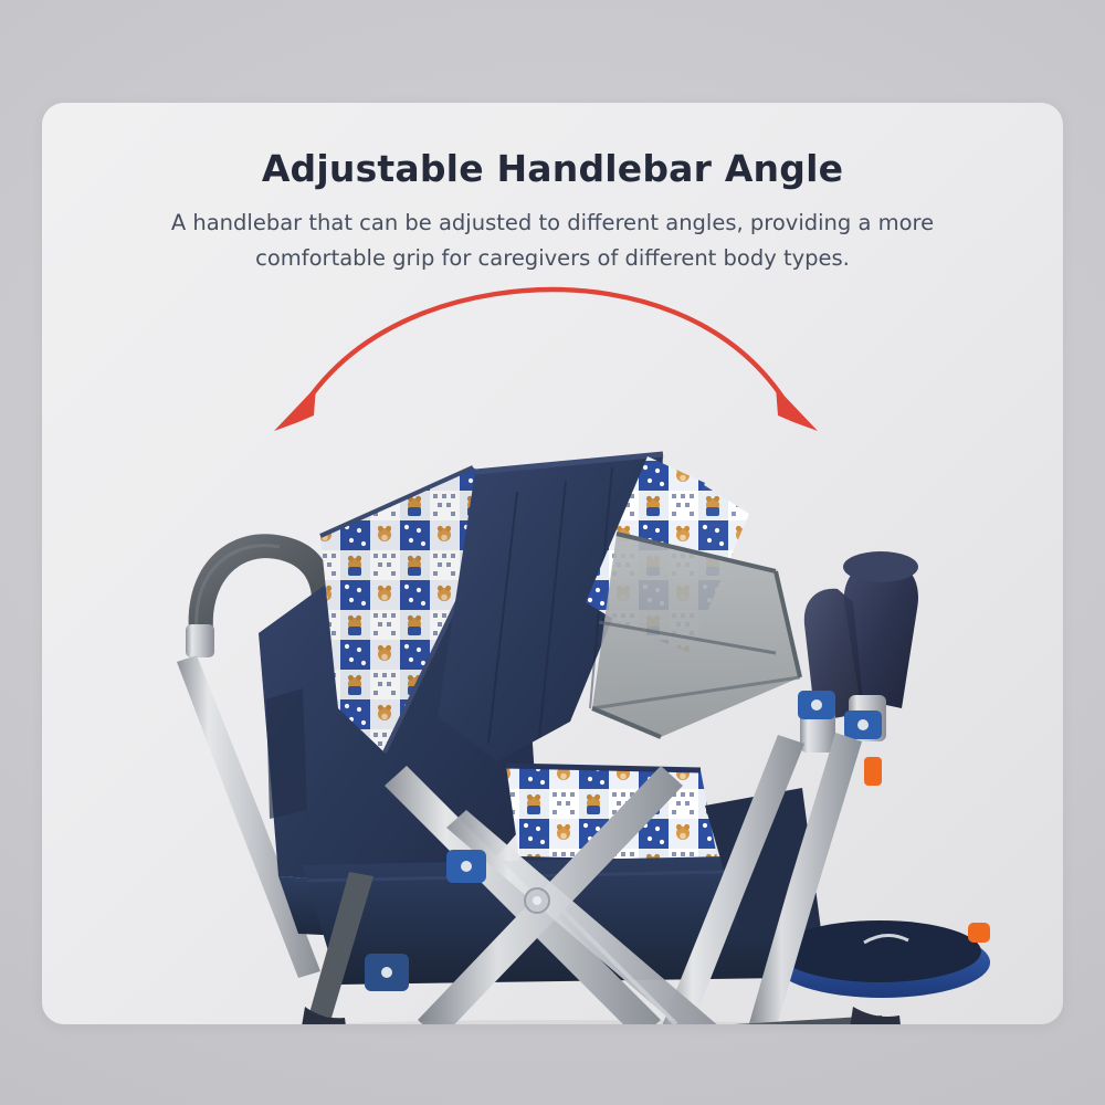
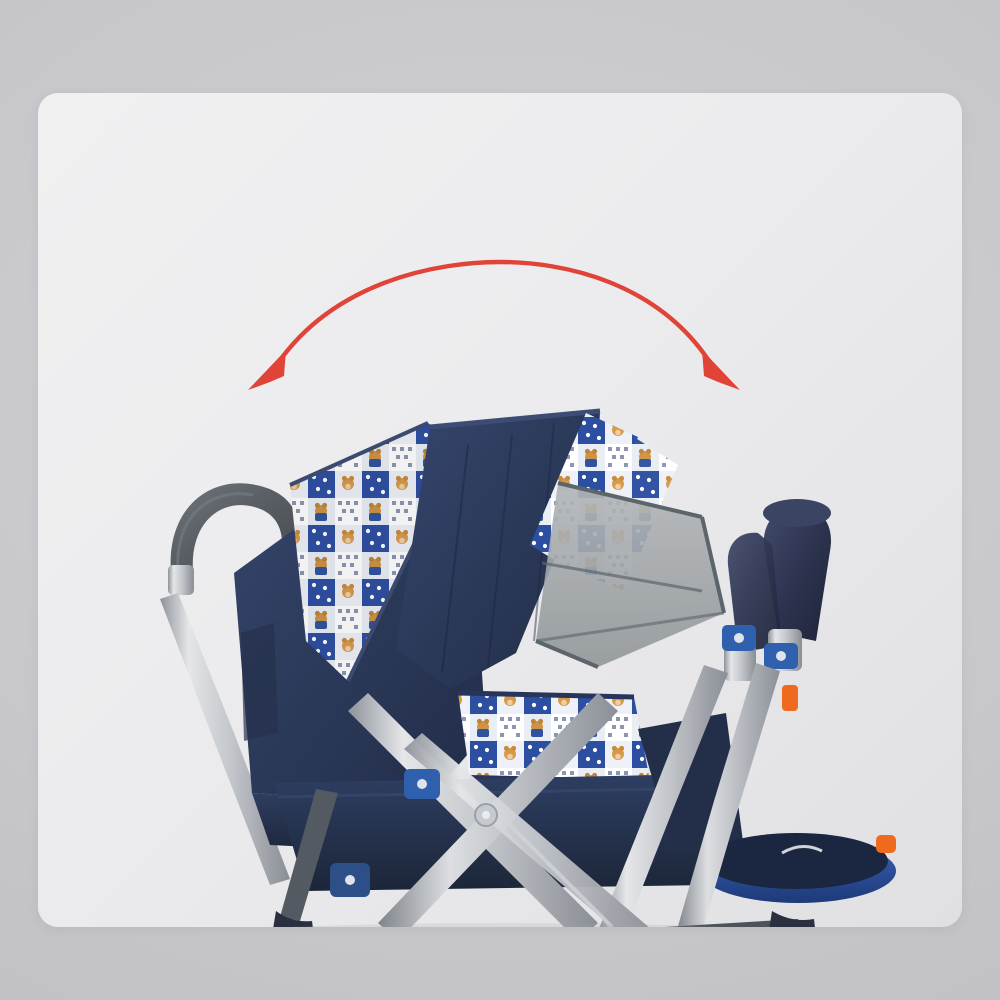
- Adjustable Handlebar Angle
- A handlebar that can be adjusted to different angles, providing a more comfortable grip for caregivers of different body types.
